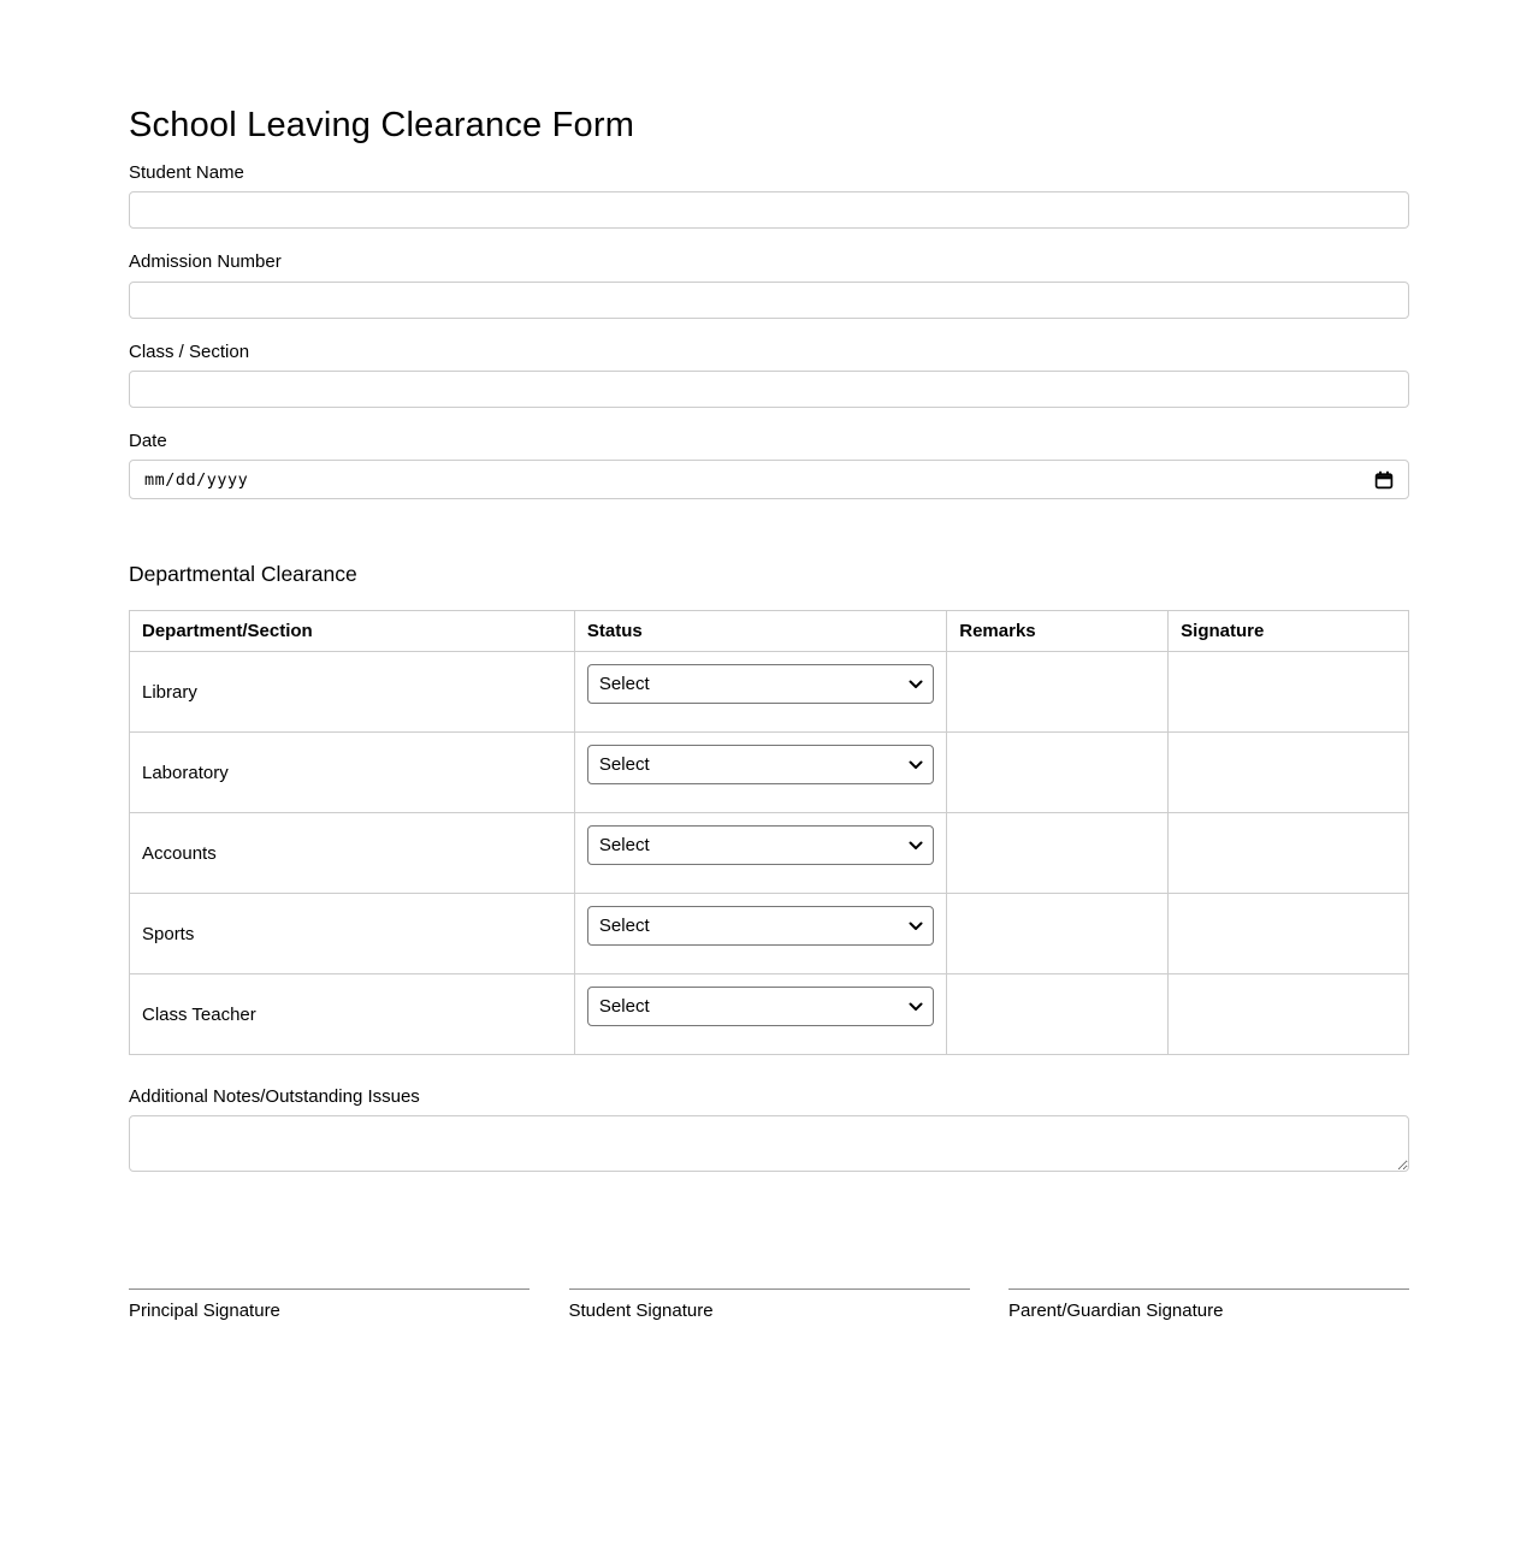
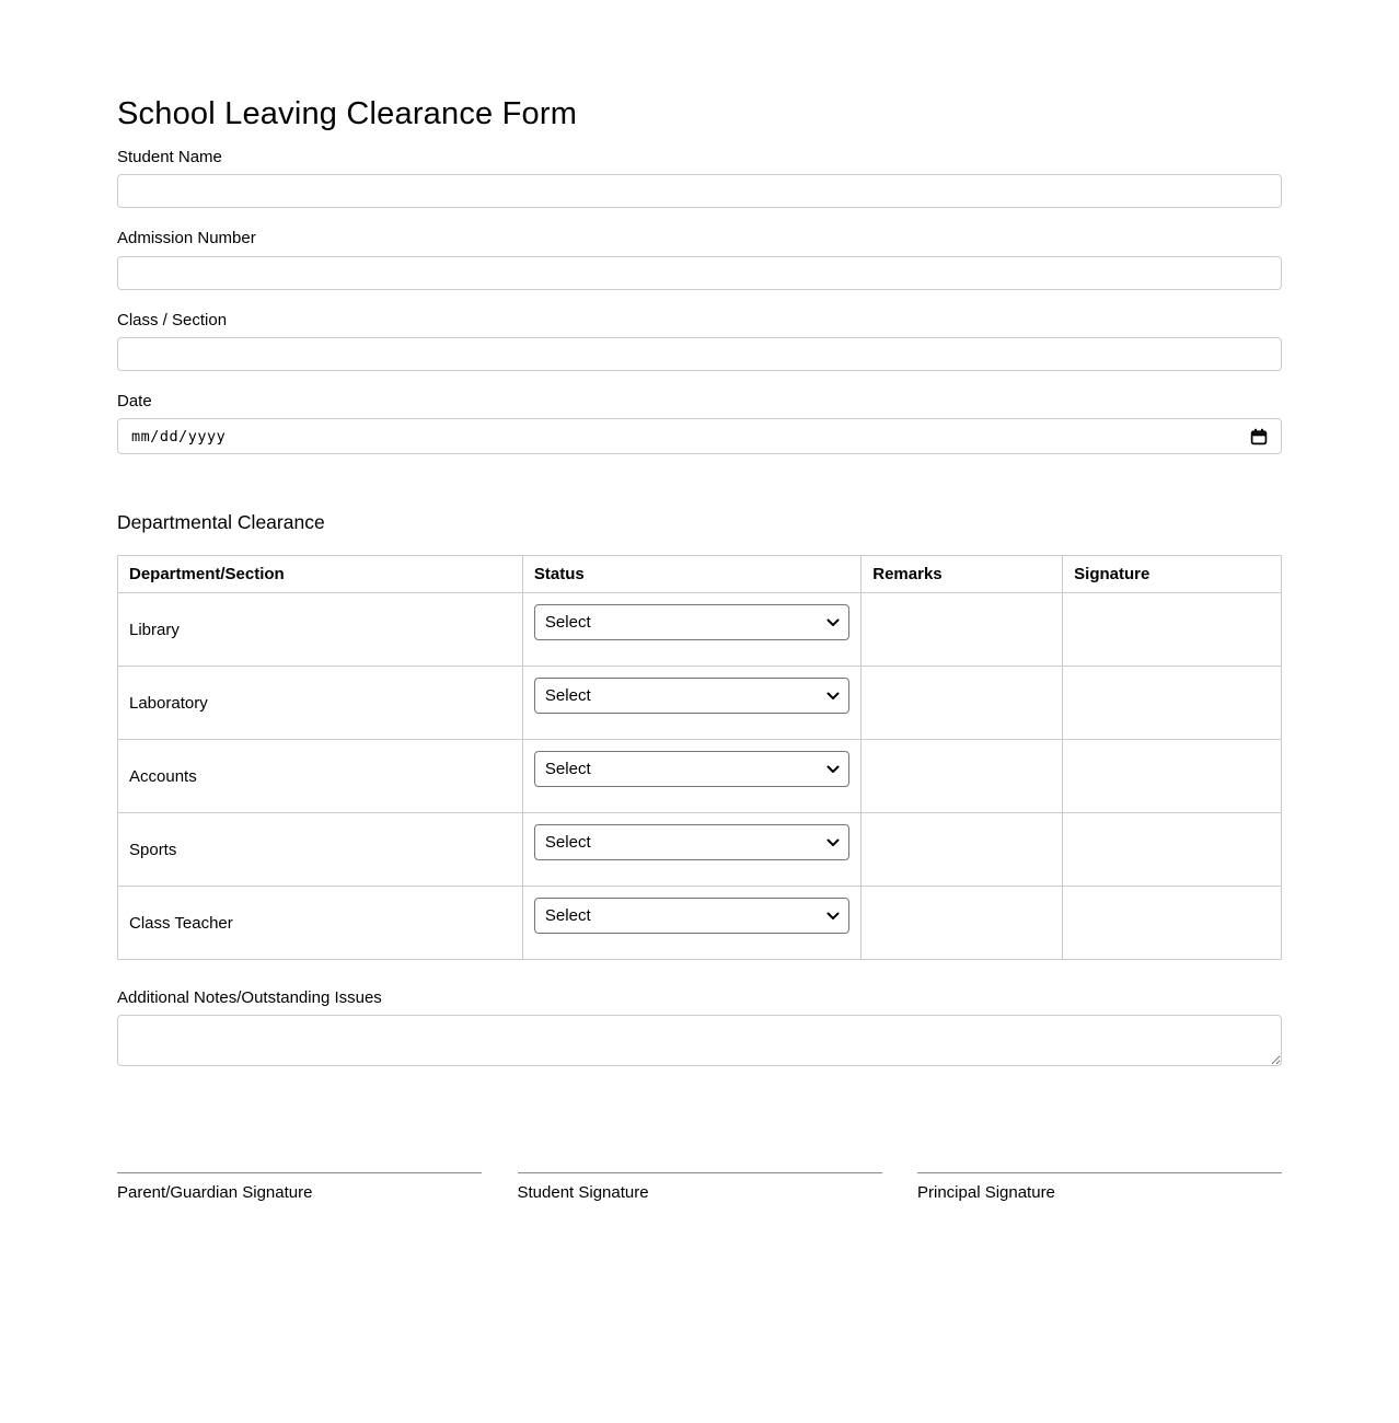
  School Leaving Clearance Form
  Student Name
  Admission Number
  Class / Section
  Date
  mm/dd/yyyy
  Departmental Clearance
  Department/Section	Status	Remarks	Signature
  Library	Select
  Laboratory	Select
  Accounts	Select
  Sports	Select
  Class Teacher	Select
  Additional Notes/Outstanding Issues
- Principal Signature
+ Parent/Guardian Signature
  Student Signature
- Parent/Guardian Signature
+ Principal Signature
